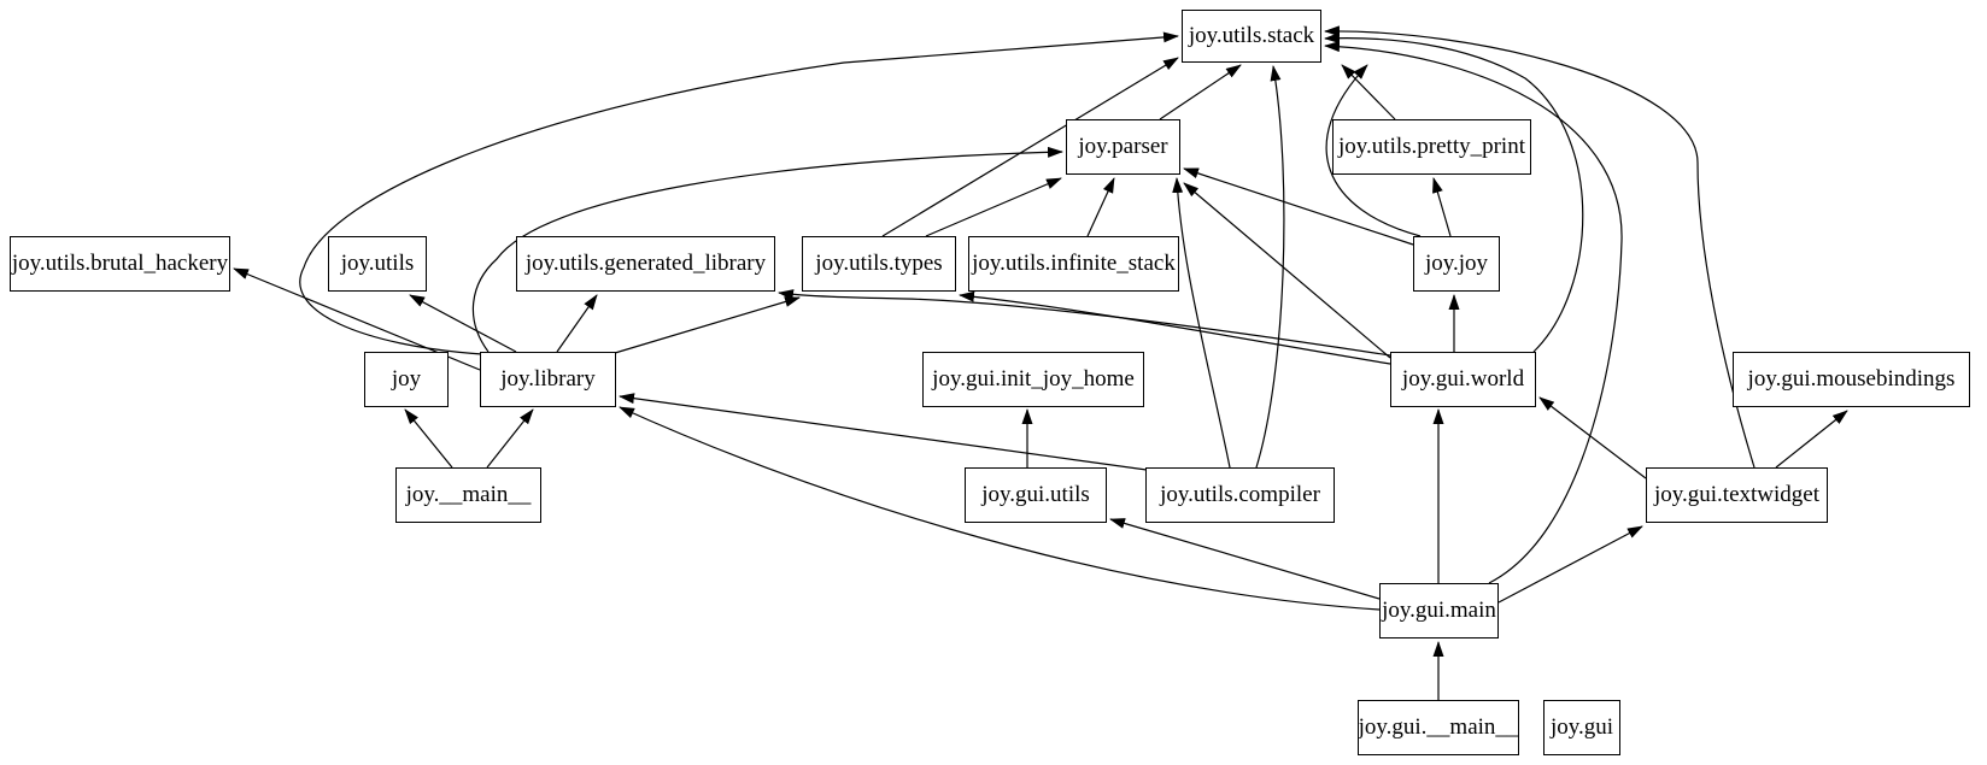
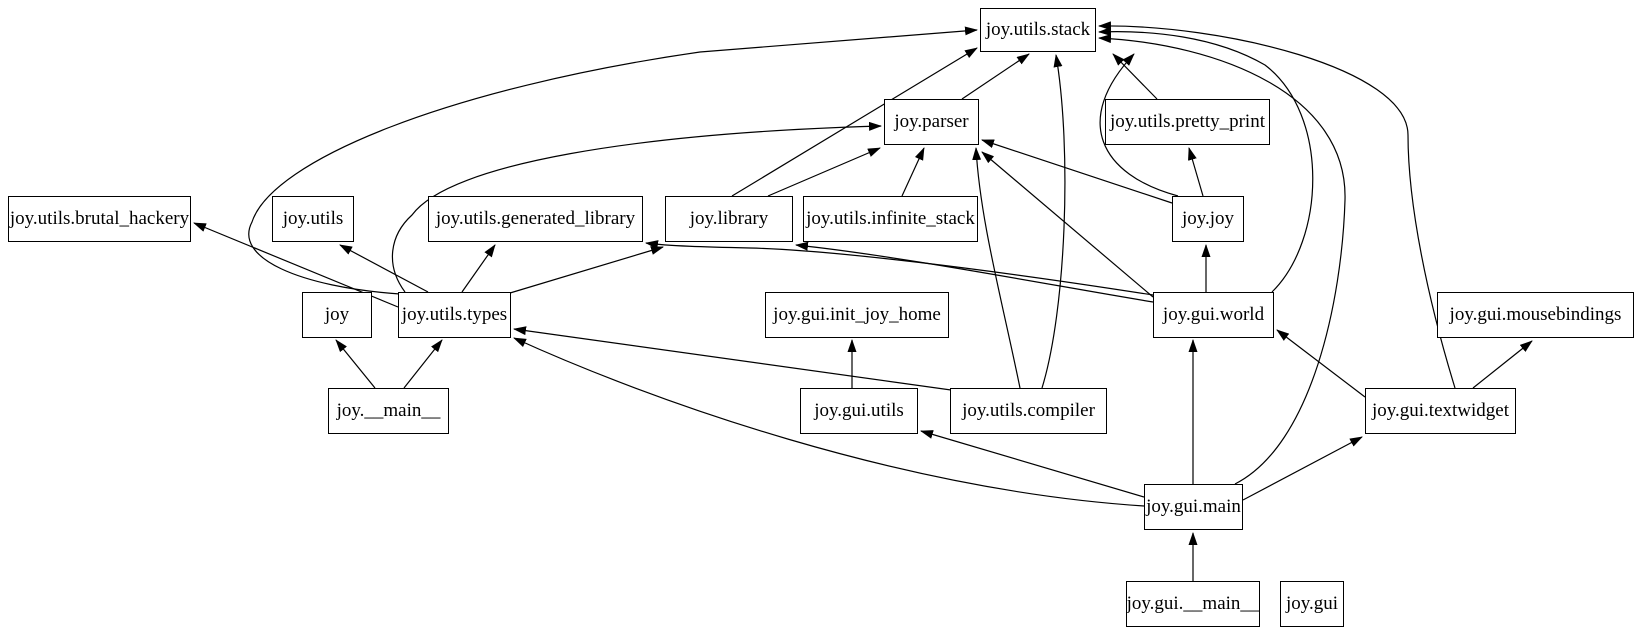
  joy.utils.stack
  joy.parser
  joy.utils.pretty_print
  joy.utils.brutal_hackery
  joy.utils
  joy.utils.generated_library
- joy.utils.types
+ joy.library
  joy.utils.infinite_stack
  joy.joy
  joy
- joy.library
+ joy.utils.types
  joy.gui.init_joy_home
  joy.gui.world
  joy.gui.mousebindings
  joy.__main__
  joy.gui.utils
  joy.utils.compiler
  joy.gui.textwidget
  joy.gui.main
  joy.gui.__main__
  joy.gui
